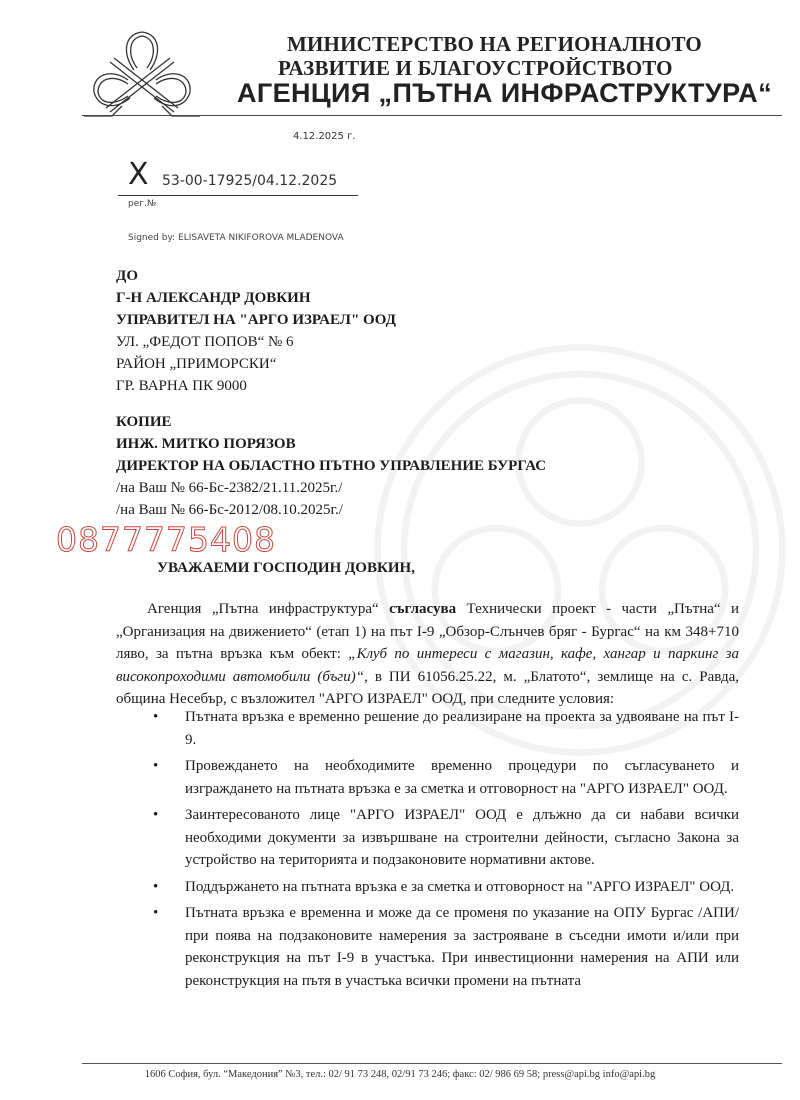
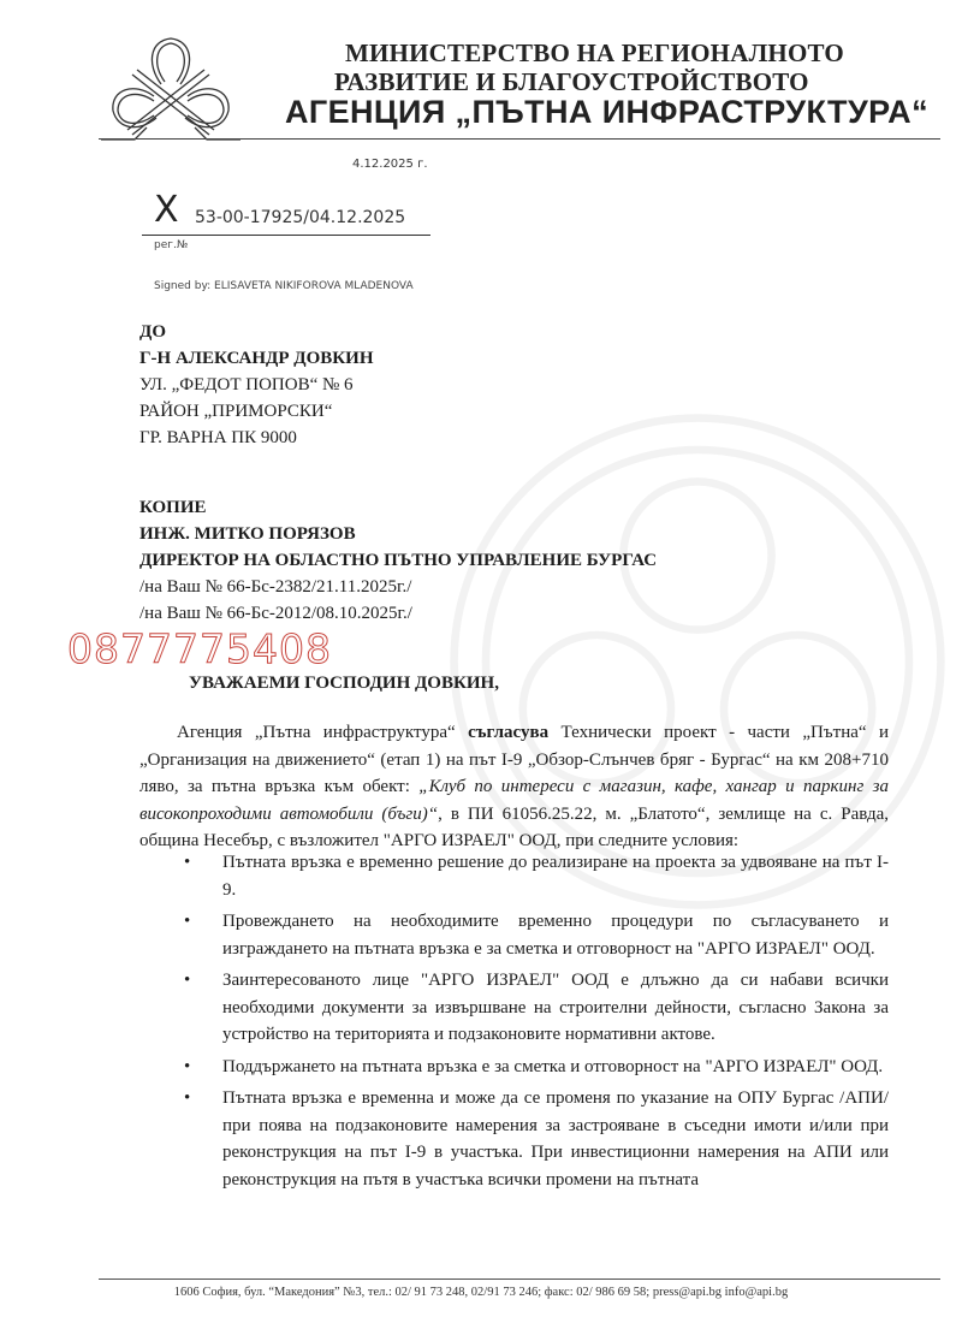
  МИНИСТЕРСТВО НА РЕГИОНАЛНОТО
  РАЗВИТИЕ И БЛАГОУСТРОЙСТВОТО
  АГЕНЦИЯ „ПЪТНА ИНФРАСТРУКТУРА“
  4.12.2025 г.
  X
  53-00-17925/04.12.2025
  рег.№
  Signed by: ELISAVETA NIKIFOROVA MLADENOVA
  ДО
  Г-Н АЛЕКСАНДР ДОВКИН
- УПРАВИТЕЛ НА "АРГО ИЗРАЕЛ" ООД
  УЛ. „ФЕДОТ ПОПОВ“ № 6
  РАЙОН „ПРИМОРСКИ“
  ГР. ВАРНА ПК 9000
  КОПИЕ
  ИНЖ. МИТКО ПОРЯЗОВ
  ДИРЕКТОР НА ОБЛАСТНО ПЪТНО УПРАВЛЕНИЕ БУРГАС
  /на Ваш № 66-Бс-2382/21.11.2025г./
  /на Ваш № 66-Бс-2012/08.10.2025г./
  0877775408
  УВАЖАЕМИ ГОСПОДИН ДОВКИН,
- Агенция „Пътна инфраструктура“ съгласува Технически проект - части „Пътна“ и „Организация на движението“ (етап 1) на път I-9 „Обзор-Слънчев бряг - Бургас“ на км 348+710 ляво, за пътна връзка към обект: „Клуб по интереси с магазин, кафе, хангар и паркинг за високопроходими автомобили (бъги)“, в ПИ 61056.25.22, м. „Блатото“, землище на с. Равда, община Несебър, с възложител "АРГО ИЗРАЕЛ" ООД, при следните условия:
+ Агенция „Пътна инфраструктура“ съгласува Технически проект - части „Пътна“ и „Организация на движението“ (етап 1) на път I-9 „Обзор-Слънчев бряг - Бургас“ на км 208+710 ляво, за пътна връзка към обект: „Клуб по интереси с магазин, кафе, хангар и паркинг за високопроходими автомобили (бъги)“, в ПИ 61056.25.22, м. „Блатото“, землище на с. Равда, община Несебър, с възложител "АРГО ИЗРАЕЛ" ООД, при следните условия:
  •
  Пътната връзка е временно решение до реализиране на проекта за удвояване на път I-9.
  •
  Провеждането на необходимите временно процедури по съгласуването и изграждането на пътната връзка е за сметка и отговорност на "АРГО ИЗРАЕЛ" ООД.
  •
  Заинтересованото лице "АРГО ИЗРАЕЛ" ООД е длъжно да си набави всички необходими документи за извършване на строителни дейности, съгласно Закона за устройство на територията и подзаконовите нормативни актове.
  •
  Поддържането на пътната връзка е за сметка и отговорност на "АРГО ИЗРАЕЛ" ООД.
  •
  Пътната връзка е временна и може да се променя по указание на ОПУ Бургас /АПИ/ при поява на подзаконовите намерения за застрояване в съседни имоти и/или при реконструкция на път I-9 в участъка. При инвестиционни намерения на АПИ или реконструкция на пътя в участъка всички промени на пътната
  1606 София, бул. “Македония” №3, тел.: 02/ 91 73 248, 02/91 73 246; факс: 02/ 986 69 58; press@api.bg info@api.bg
